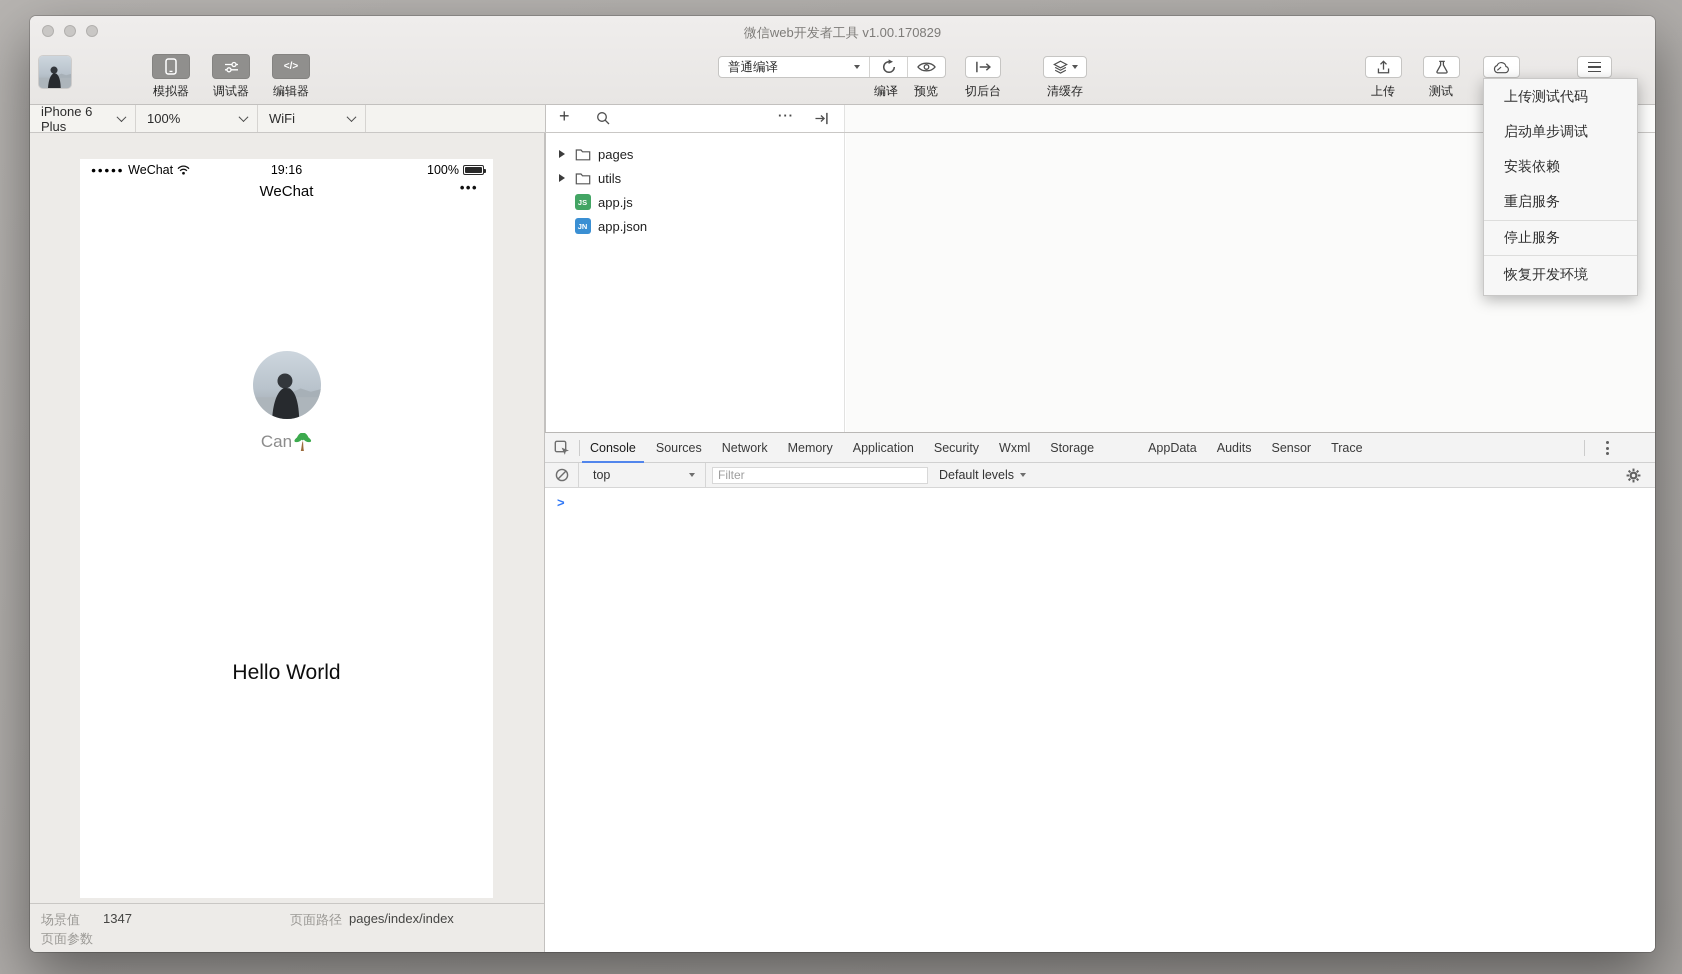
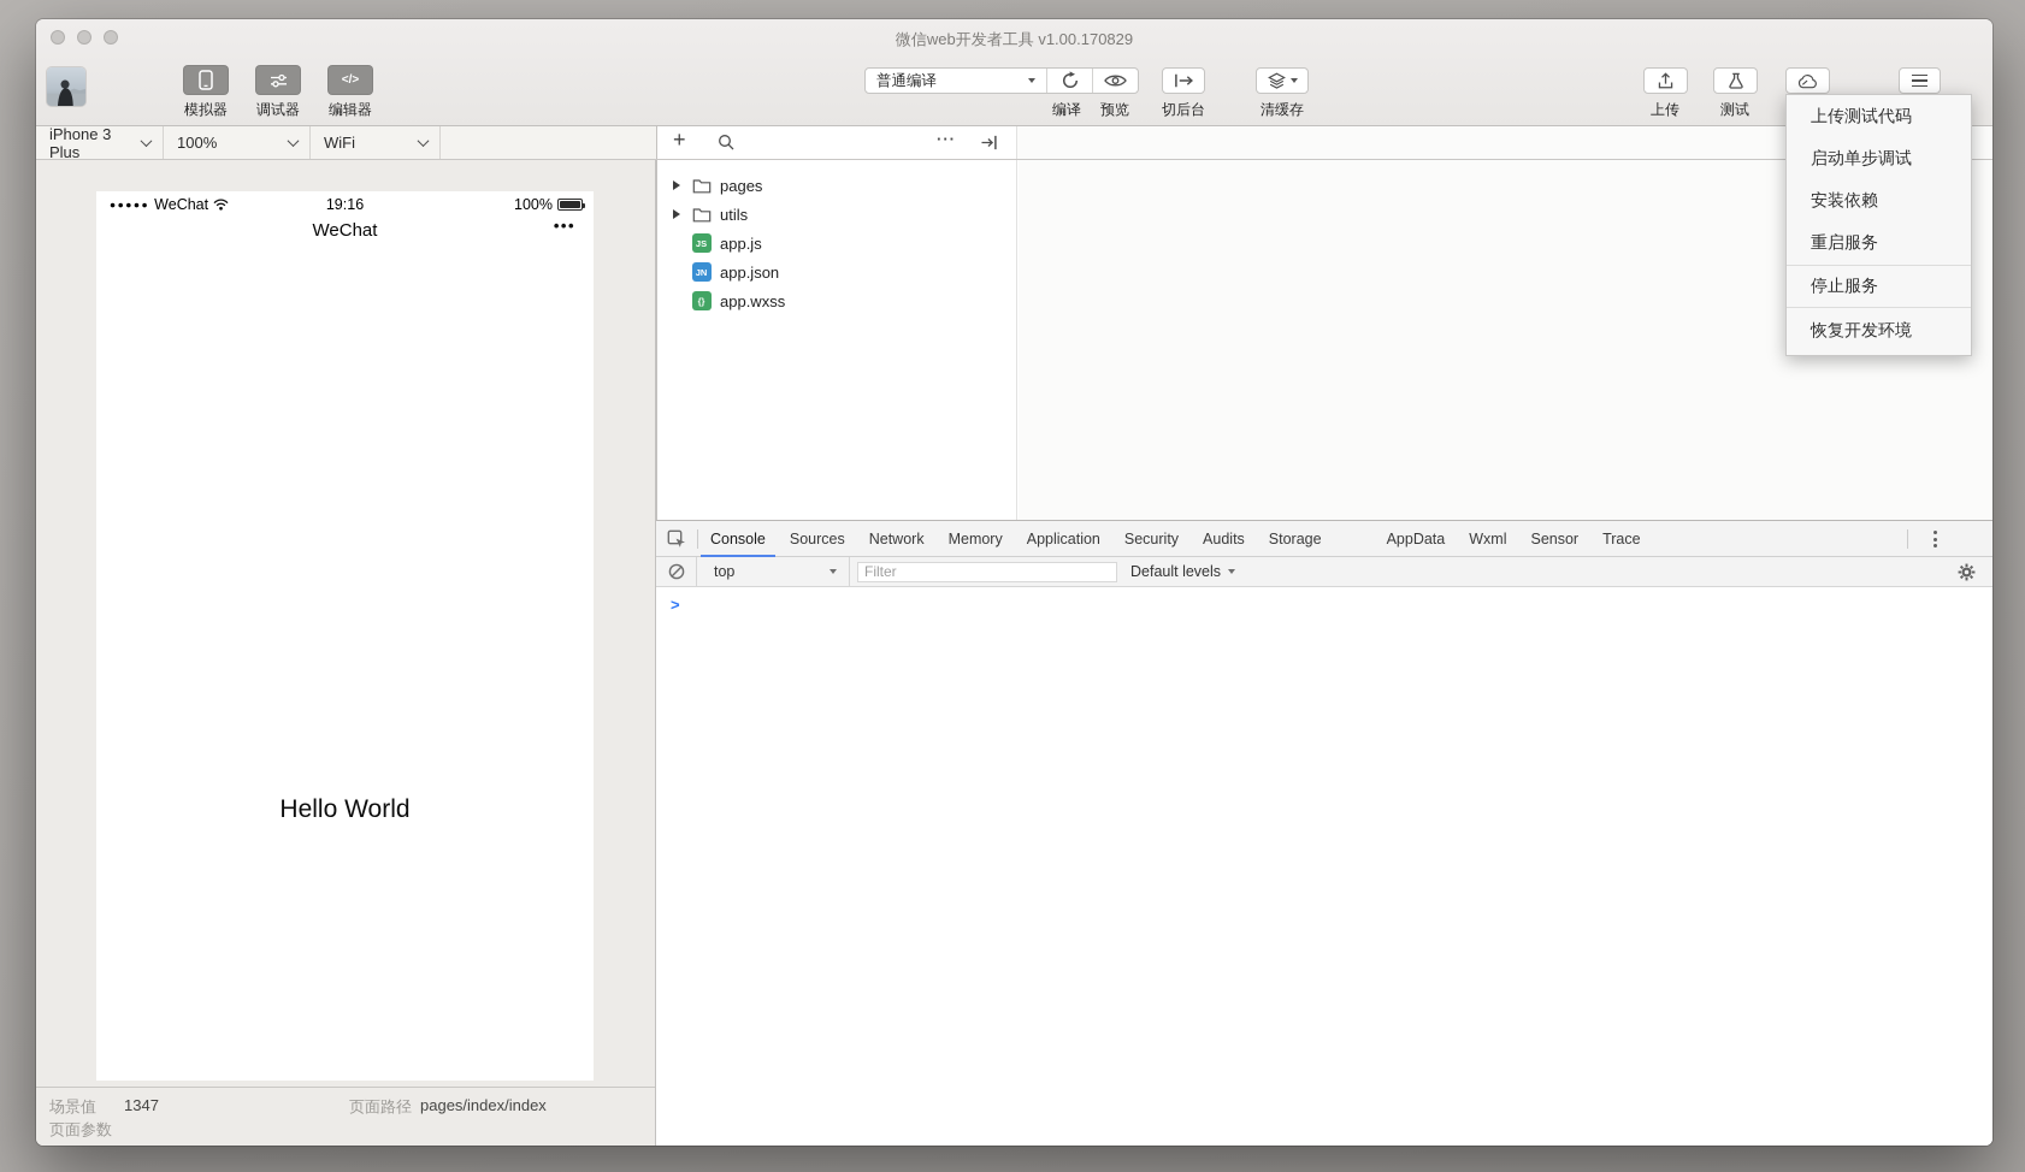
  微信web开发者工具 v1.00.170829
  模拟器
  调试器
  </>
  编辑器
  普通编译
  编译
  预览
  切后台
  清缓存
  上传
  测试
- iPhone 6 Plus
+ iPhone 3 Plus
  100%
  WiFi
  +
  ···
  ●●●●●
  WeChat
  19:16
  100%
  WeChat
  •••
- Can
  Hello World
  场景值
  1347
  页面路径
  pages/index/index
  页面参数
  pages
  utils
  JS
  app.js
  JN
  app.json
+ {}
+ app.wxss
  Console
  Sources
  Network
  Memory
  Application
  Security
- Wxml
+ Audits
  Storage
  AppData
- Audits
+ Wxml
  Sensor
  Trace
  top
  Filter
  Default levels
  >
  上传测试代码
  启动单步调试
  安装依赖
  重启服务
  停止服务
  恢复开发环境
